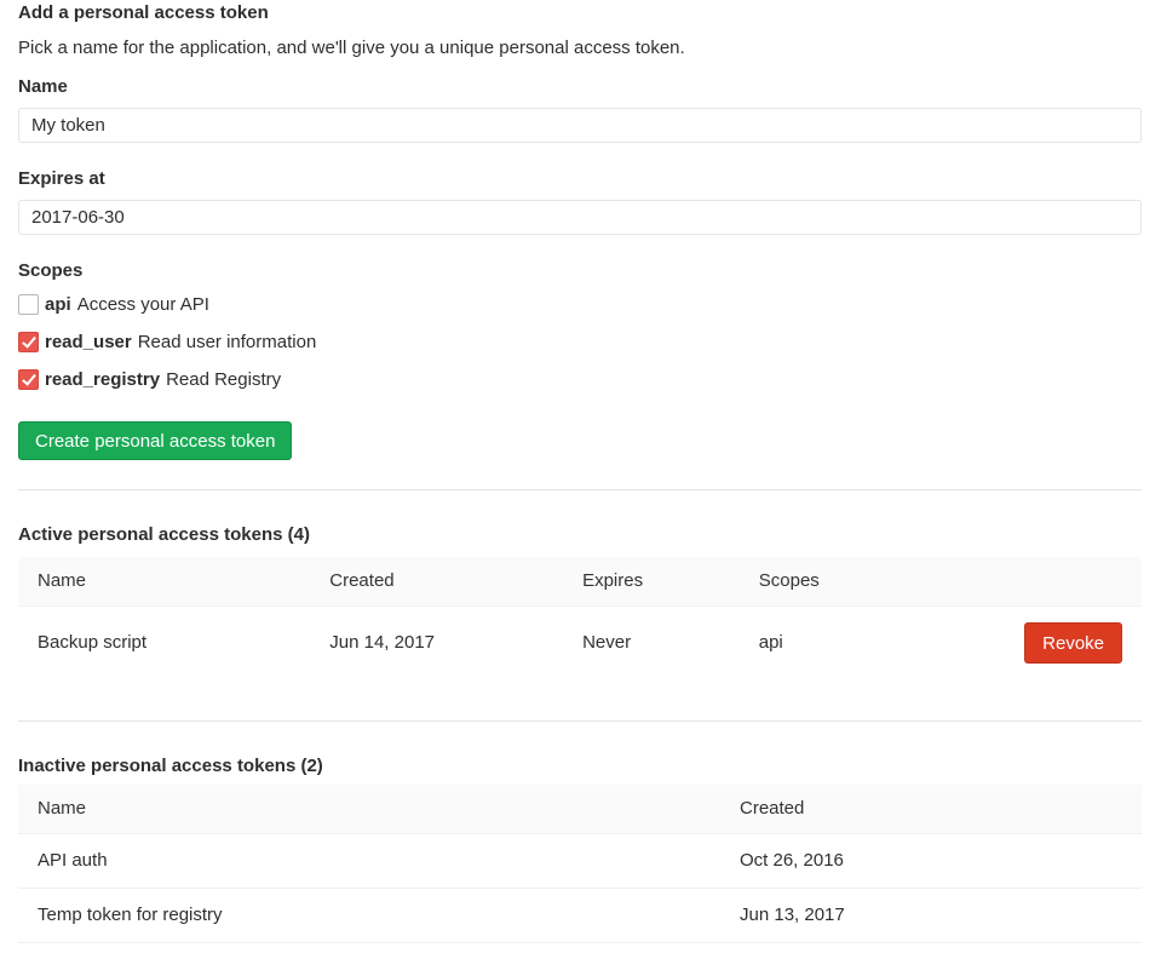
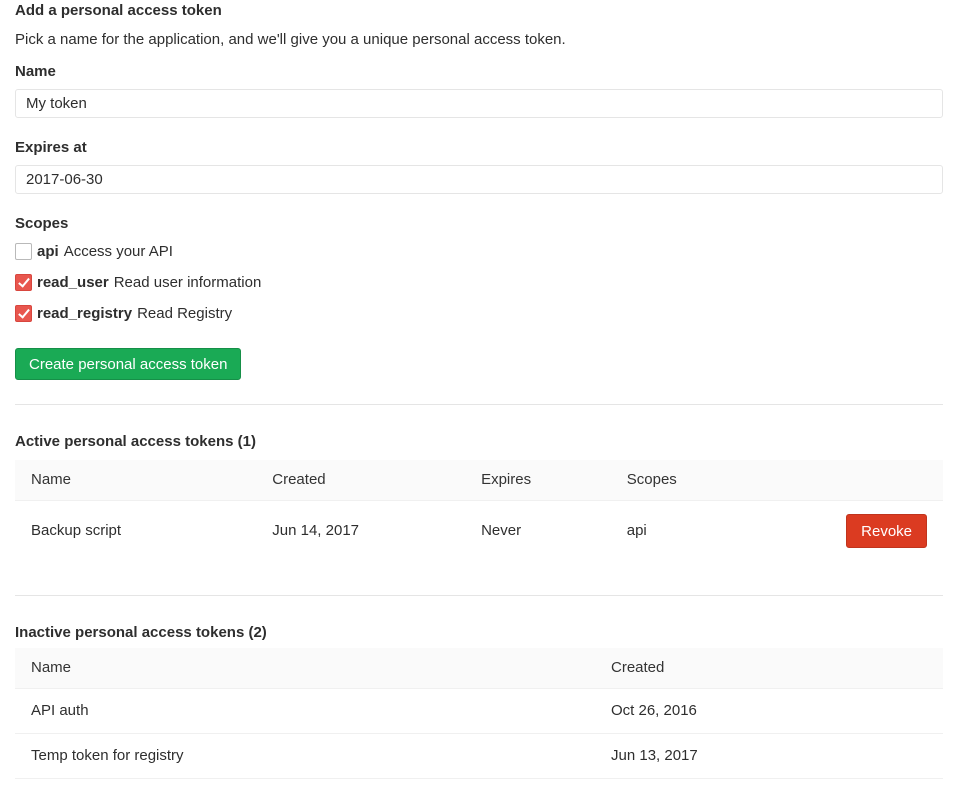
  Add a personal access token
  Pick a name for the application, and we'll give you a unique personal access token.
  Name
  My token
  Expires at
  2017-06-30
  Scopes
  api
  Access your API
  read_user
  Read user information
  read_registry
  Read Registry
  Create personal access token
- Active personal access tokens (4)
+ Active personal access tokens (1)
  Name	Created	Expires	Scopes
  Backup script	Jun 14, 2017	Never	api	Revoke
  Inactive personal access tokens (2)
  Name	Created
  API auth	Oct 26, 2016
  Temp token for registry	Jun 13, 2017
